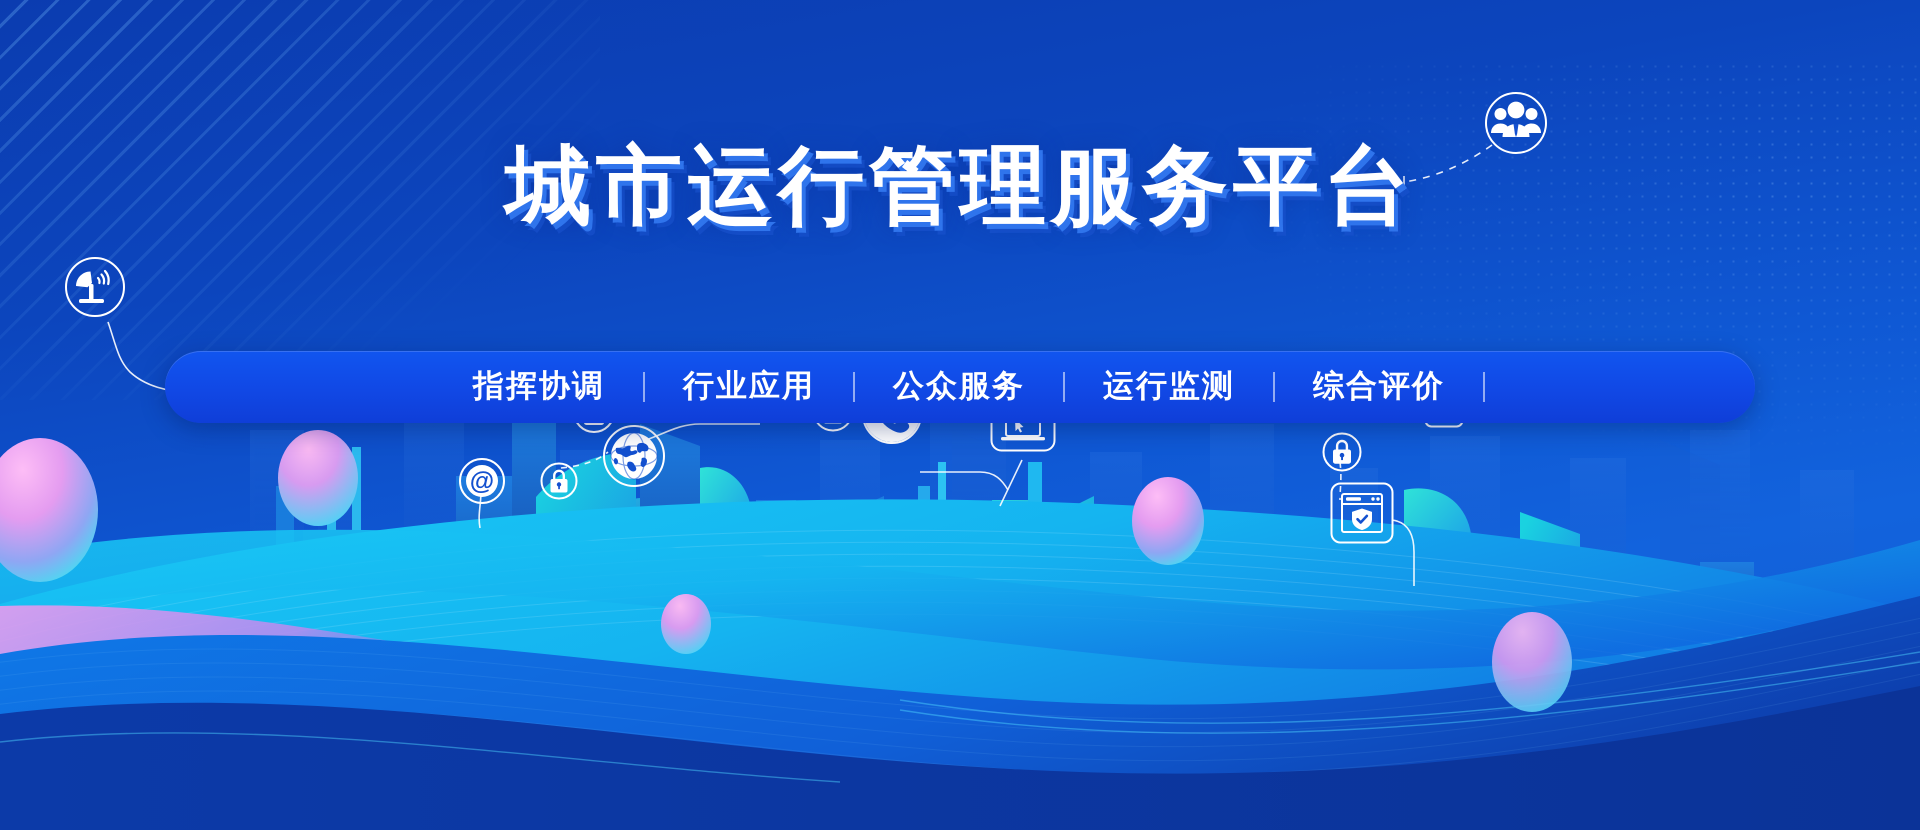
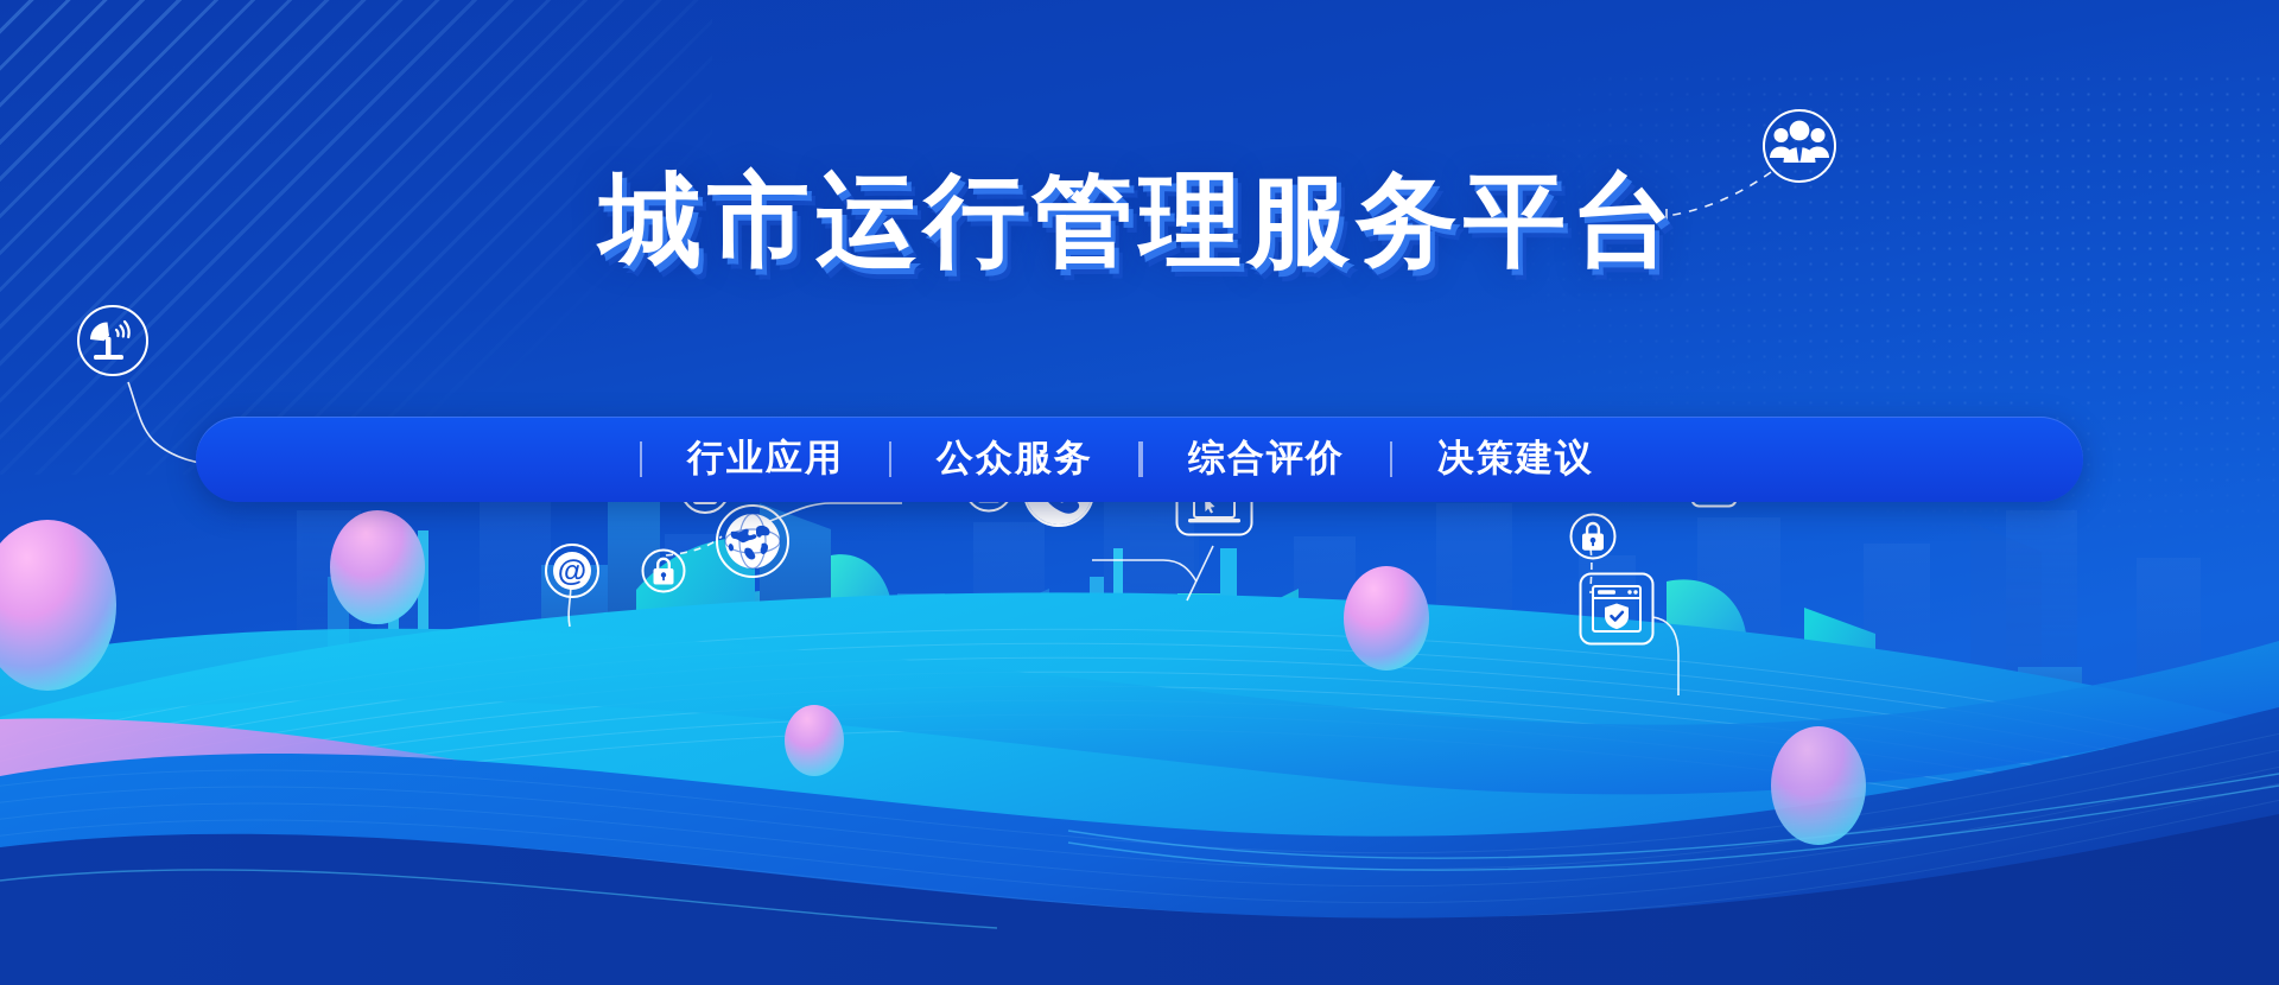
  @
  城市运行管理服务平台
- 指挥协调
  行业应用
  公众服务
- 运行监测
  综合评价
+ 决策建议
